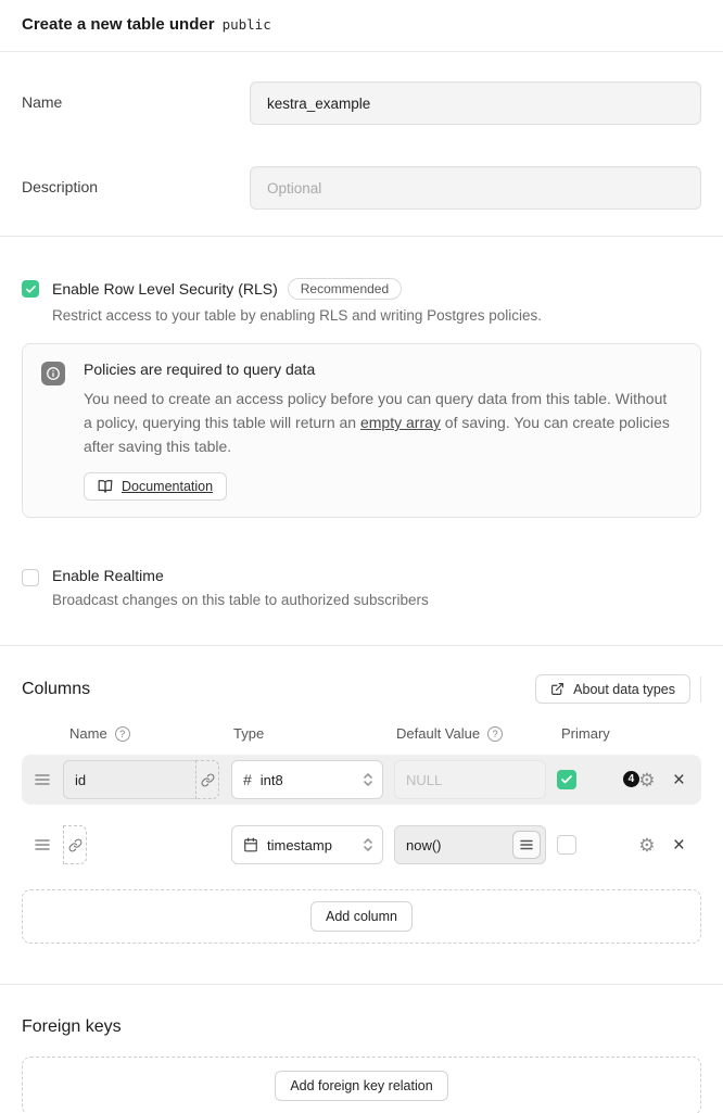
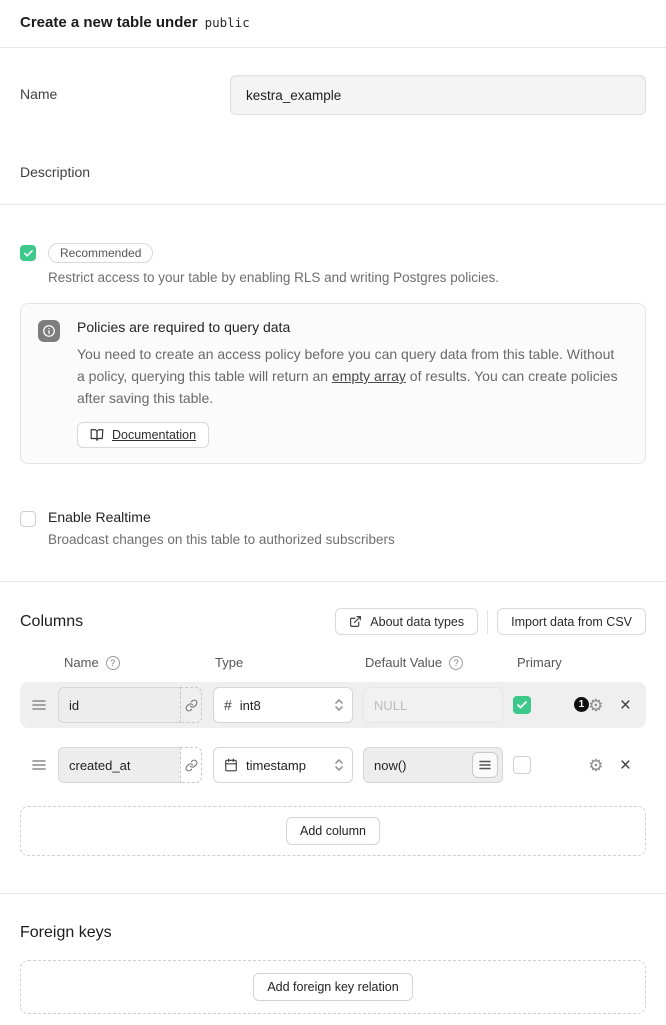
  Create a new table under
  public
  Name
  kestra_example
  Description
- Optional
- Enable Row Level Security (RLS)
  Recommended
  Restrict access to your table by enabling RLS and writing Postgres policies.
  Policies are required to query data
- You need to create an access policy before you can query data from this table. Without a policy, querying this table will return an empty array of saving. You can create policies after saving this table.
+ You need to create an access policy before you can query data from this table. Without a policy, querying this table will return an empty array of results. You can create policies after saving this table.
  Documentation
  Enable Realtime
  Broadcast changes on this table to authorized subscribers
  Columns
  About data types
+ Import data from CSV
  Name
  ?
  Type
  Default Value
  ?
  Primary
  id
  #
  int8
  NULL
- 4
+ 1
  ⚙
  ×
+ created_at
  timestamp
  now()
  ⚙
  ×
  Add column
  Foreign keys
  Add foreign key relation
